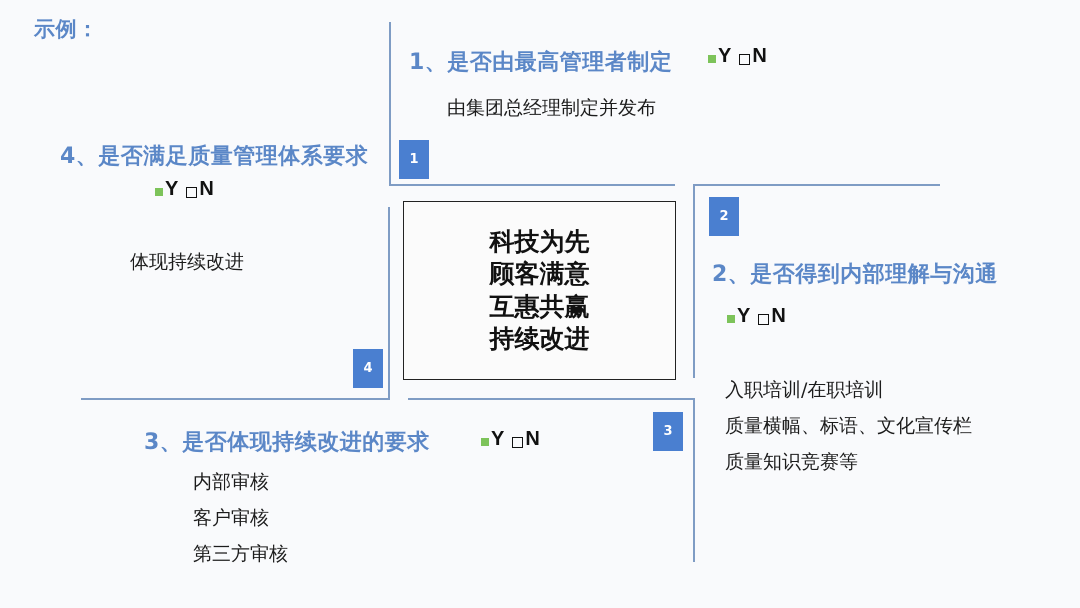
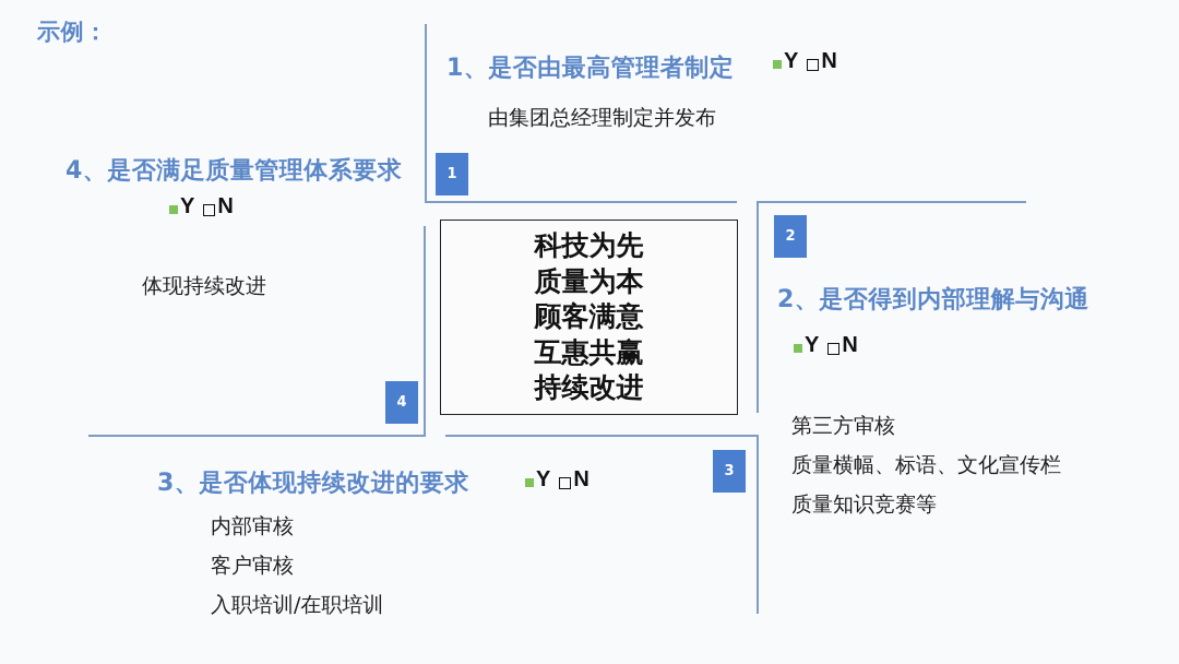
  示例：
  科技为先
+ 质量为本
  顾客满意
  互惠共赢
  持续改进
  1、是否由最高管理者制定
  Y
  N
  由集团总经理制定并发布
  1
  2
  2、是否得到内部理解与沟通
  Y
  N
- 入职培训/在职培训
+ 第三方审核
  质量横幅、标语、文化宣传栏
  质量知识竞赛等
  3、是否体现持续改进的要求
  Y
  N
  3
  内部审核
  客户审核
- 第三方审核
+ 入职培训/在职培训
  4、是否满足质量管理体系要求
  Y
  N
  体现持续改进
  4
